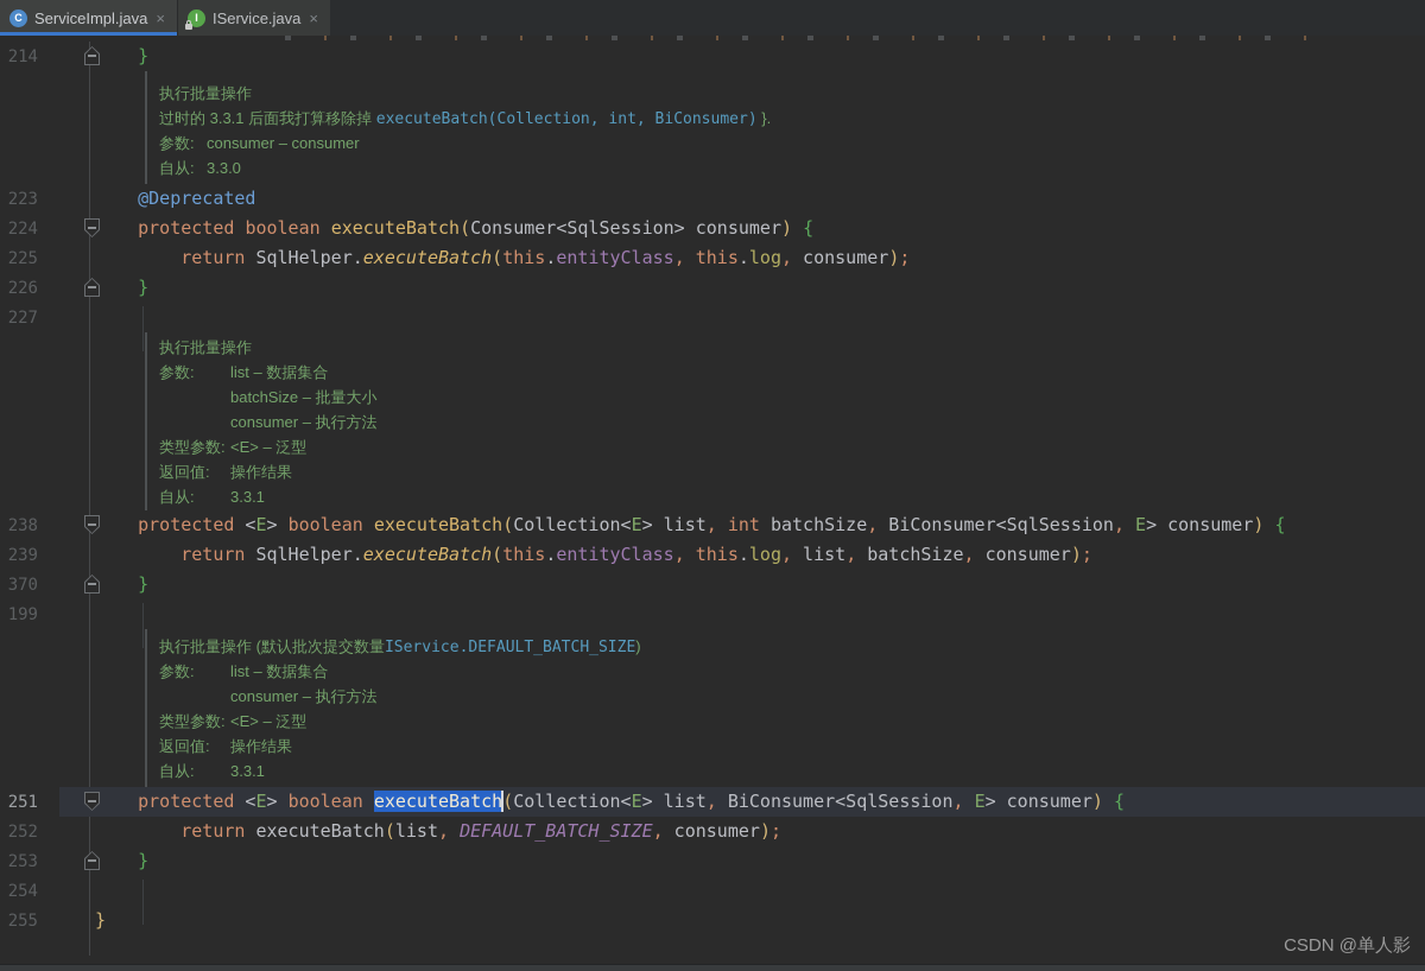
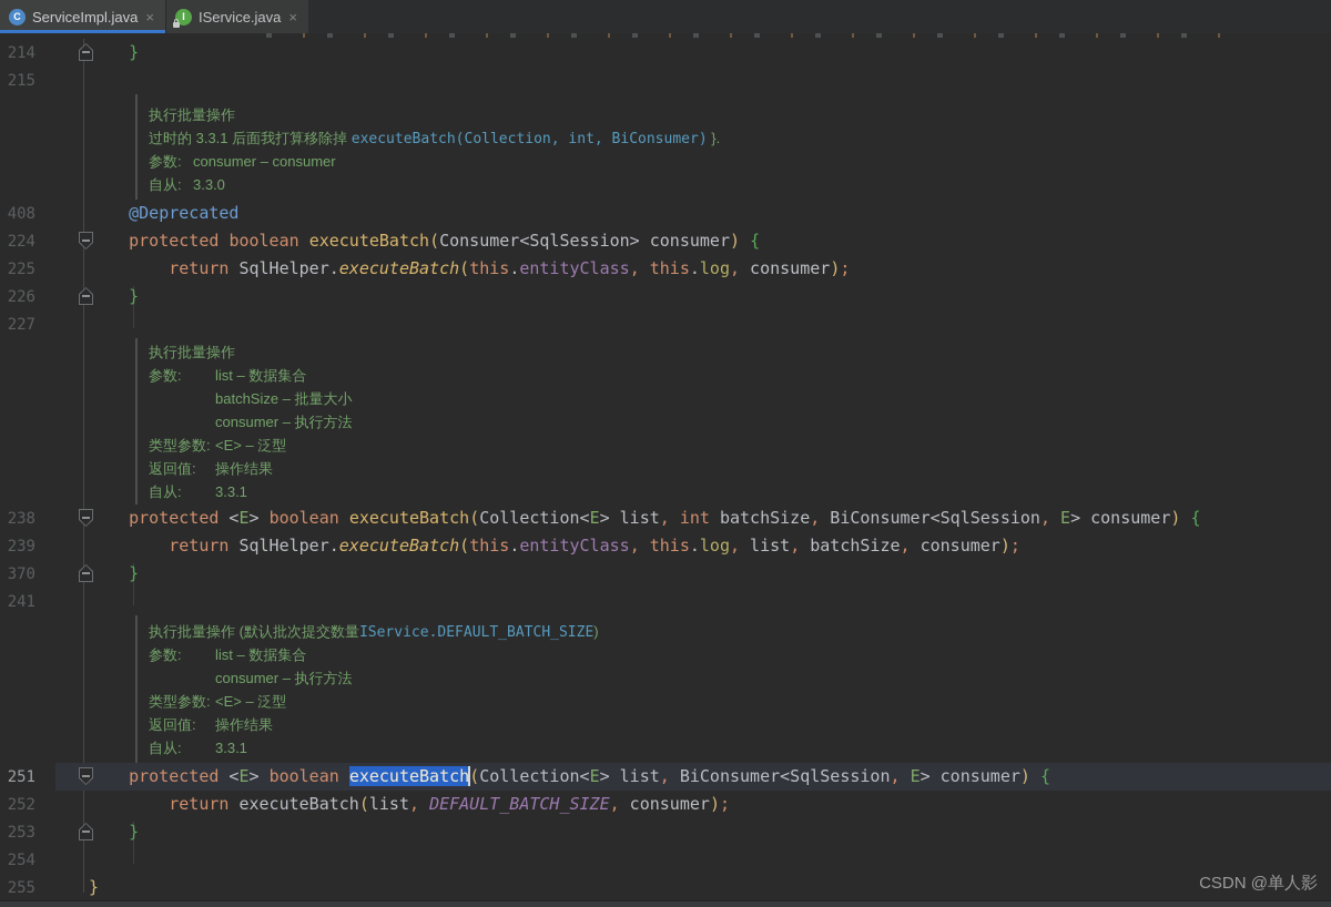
  C
  ServiceImpl.java
  ×
  I
  IService.java
  ×
  214
  }
+ 215
  执行批量操作
  过时的 3.3.1 后面我打算移除掉 executeBatch(Collection, int, BiConsumer) }.
  参数: consumer – consumer
  自从: 3.3.0
- 223
+ 408
  @Deprecated
  224
  protected boolean executeBatch(Consumer<SqlSession> consumer) {
  225
  return SqlHelper.executeBatch(this.entityClass, this.log, consumer);
  226
  }
  227
  执行批量操作
  参数: list – 数据集合
  batchSize – 批量大小
  consumer – 执行方法
  类型参数: <E> – 泛型
  返回值: 操作结果
  自从: 3.3.1
  238
  protected <E> boolean executeBatch(Collection<E> list, int batchSize, BiConsumer<SqlSession, E> consumer) {
  239
  return SqlHelper.executeBatch(this.entityClass, this.log, list, batchSize, consumer);
  370
  }
- 199
+ 241
  执行批量操作 (默认批次提交数量IService.DEFAULT_BATCH_SIZE)
  参数: list – 数据集合
  consumer – 执行方法
  类型参数: <E> – 泛型
  返回值: 操作结果
  自从: 3.3.1
  251
  protected <E> boolean executeBatch(Collection<E> list, BiConsumer<SqlSession, E> consumer) {
  252
  return executeBatch(list, DEFAULT_BATCH_SIZE, consumer);
  253
  }
  254
  255
  }
  CSDN @单人影
